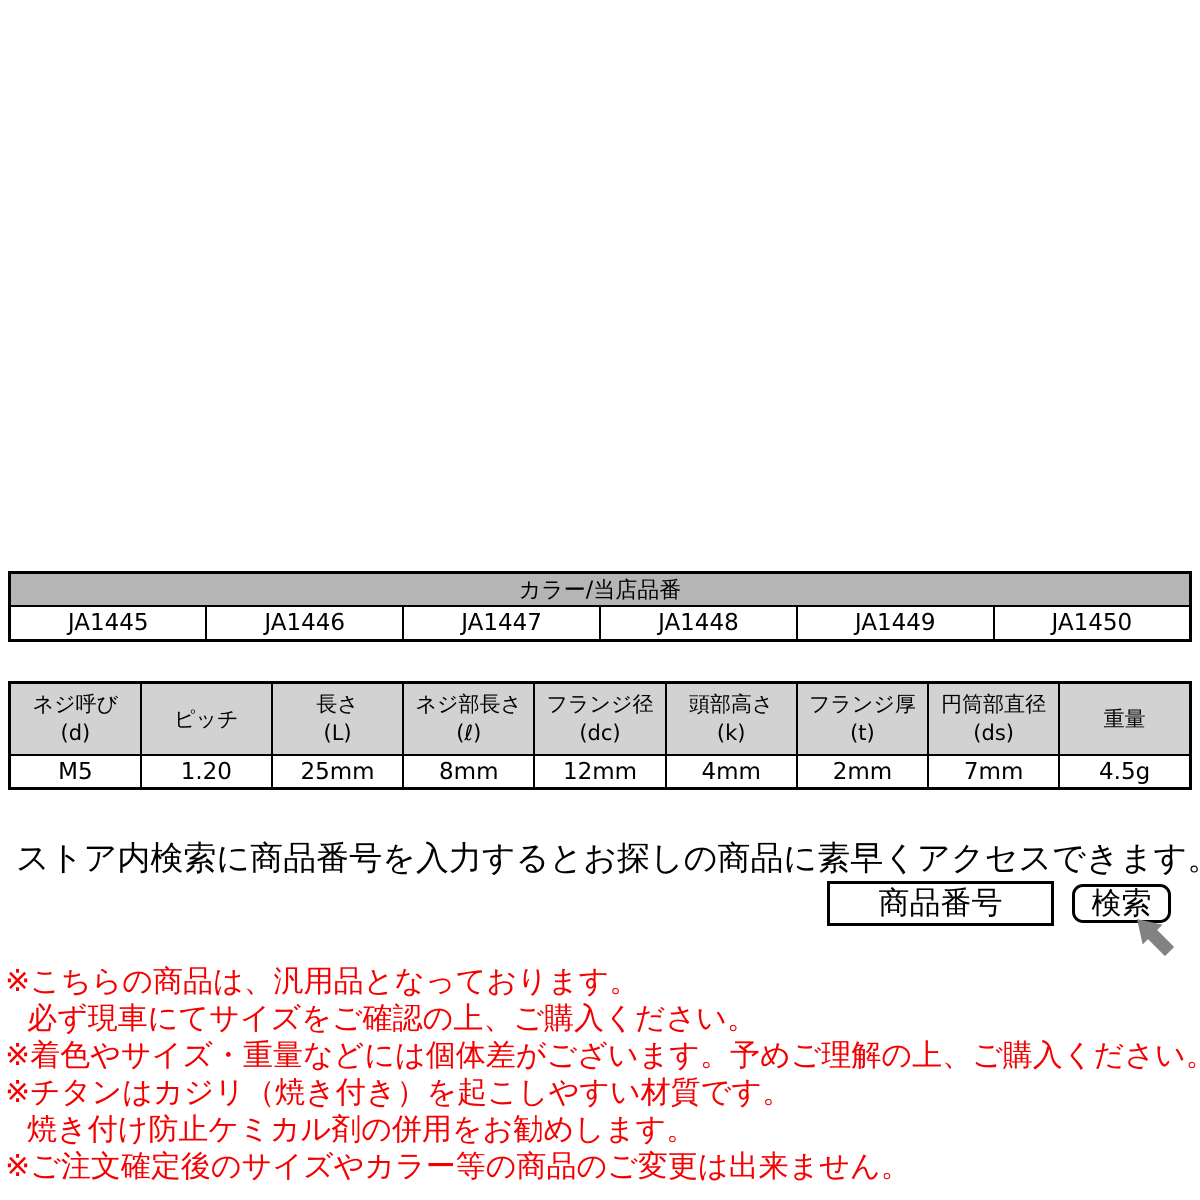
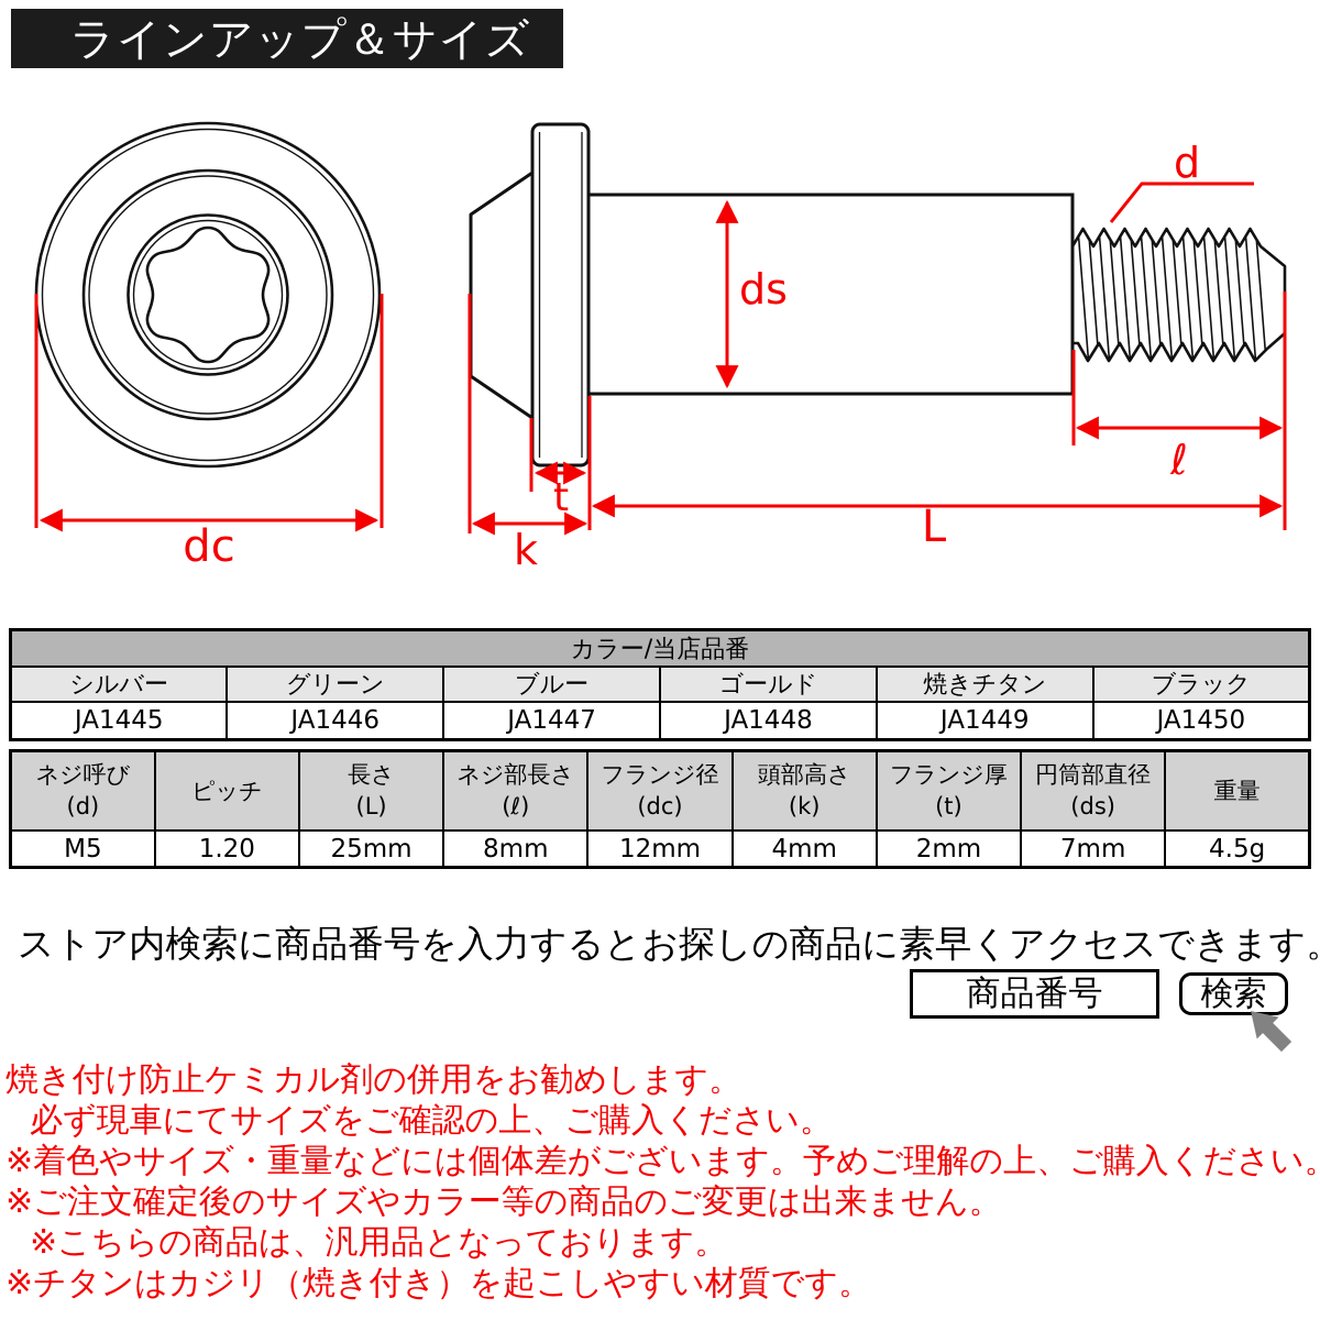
+ ラインアップ＆サイズ
+ dc
+ ds
+ d
+ t
+ k
+ ℓ
+ L
  カラー/当店品番
+ シルバー	グリーン	ブルー	ゴールド	焼きチタン	ブラック
  JA1445	JA1446	JA1447	JA1448	JA1449	JA1450
  ネジ呼び(d)	ピッチ	長さ(L)	ネジ部長さ(ℓ)	フランジ径(dc)	頭部高さ(k)	フランジ厚(t)	円筒部直径(ds)	重量
  M5	1.20	25mm	8mm	12mm	4mm	2mm	7mm	4.5g
  ストア内検索に商品番号を入力するとお探しの商品に素早くアクセスできます
  商品番号
  検索
- ※こちらの商品は、汎用品となっております。
+ 焼き付け防止ケミカル剤の併用をお勧めします。
  必ず現車にてサイズをご確認の上、ご購入ください。
  ※着色やサイズ・重量などには個体差がございます。予めご理解の上、ご購入ください
- ※チタンはカジリ（焼き付き）を起こしやすい材質です。
+ ※ご注文確定後のサイズやカラー等の商品のご変更は出来ません。
- 焼き付け防止ケミカル剤の併用をお勧めします。
+ ※こちらの商品は、汎用品となっております。
- ※ご注文確定後のサイズやカラー等の商品のご変更は出来ません。
+ ※チタンはカジリ（焼き付き）を起こしやすい材質です。
